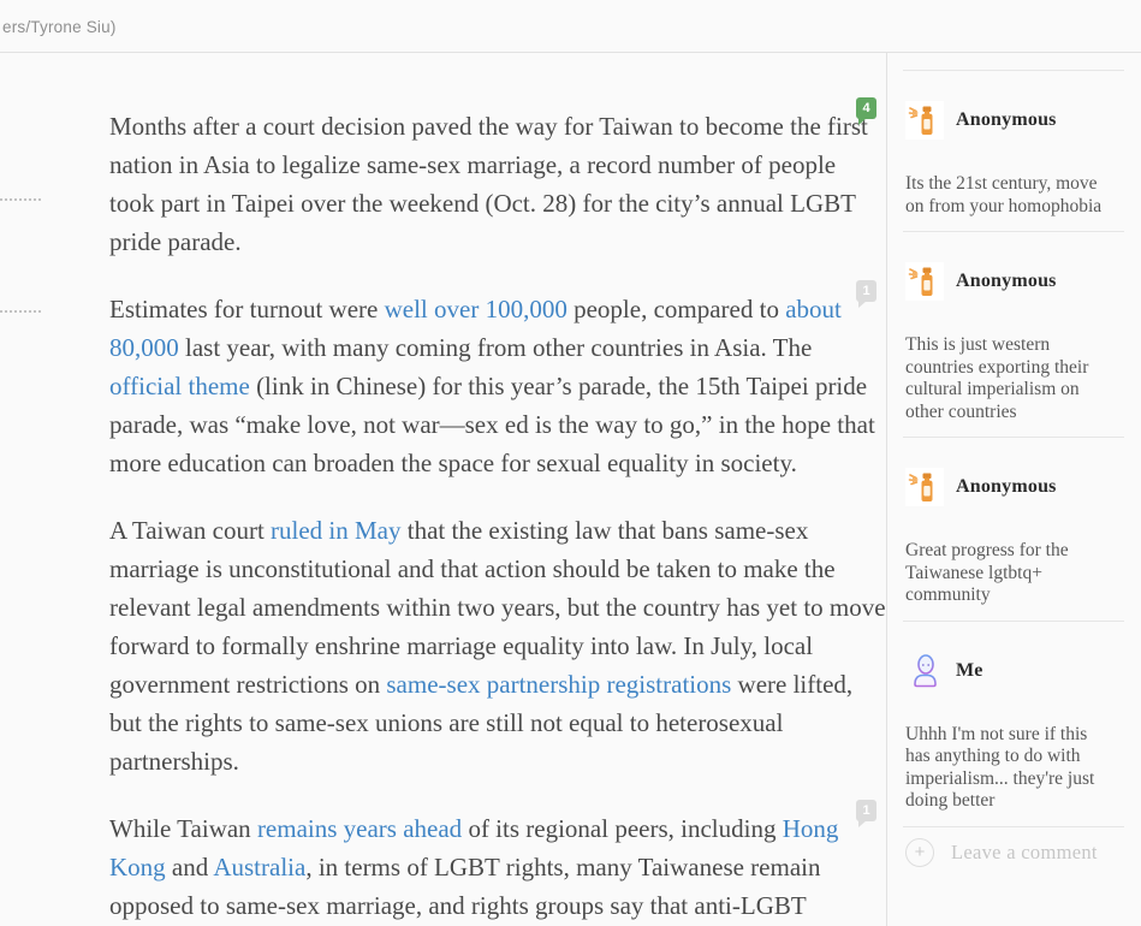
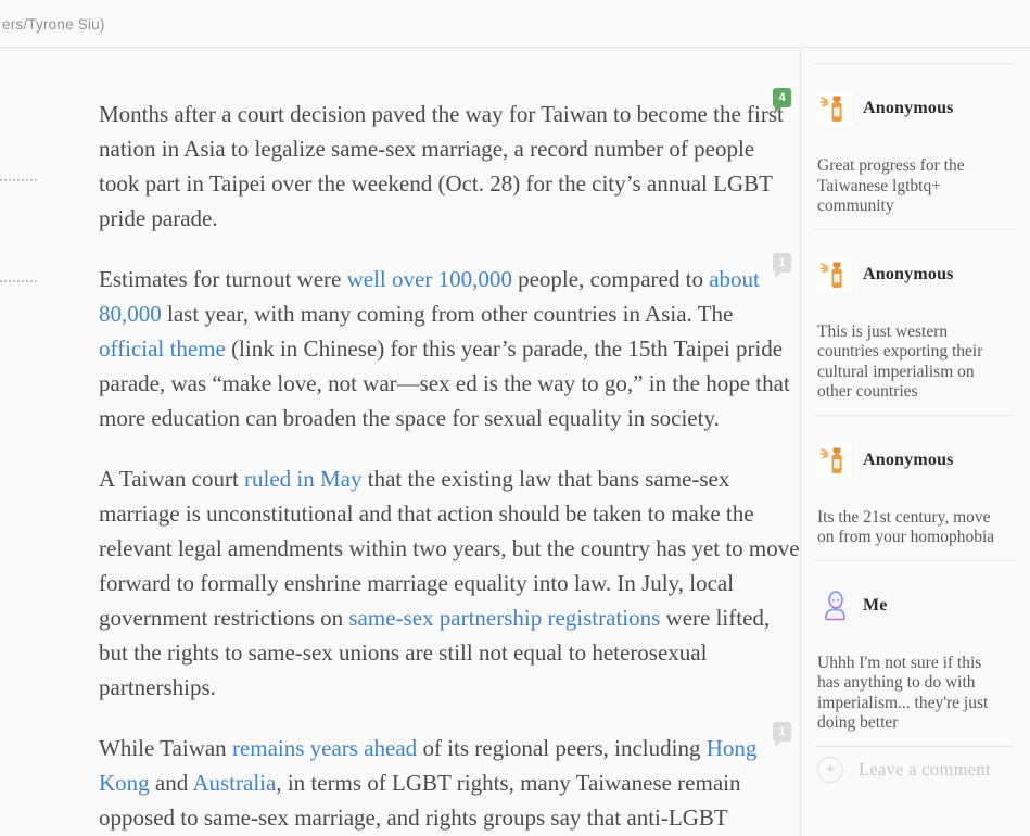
  ers/Tyrone Siu)
  4
  Months after a court decision paved the way for Taiwan to become the first nation in Asia to legalize same-sex marriage, a record number of people took part in Taipei over the weekend (Oct. 28) for the city’s annual LGBT pride parade.
  1
  Estimates for turnout were well over 100,000 people, compared to about 80,000 last year, with many coming from other countries in Asia. The official theme (link in Chinese) for this year’s parade, the 15th Taipei pride parade, was “make love, not war—sex ed is the way to go,” in the hope that more education can broaden the space for sexual equality in society.
  A Taiwan court ruled in May that the existing law that bans same-sex marriage is unconstitutional and that action should be taken to make the relevant legal amendments within two years, but the country has yet to move forward to formally enshrine marriage equality into law. In July, local government restrictions on same-sex partnership registrations were lifted, but the rights to same-sex unions are still not equal to heterosexual partnerships.
  1
  While Taiwan remains years ahead of its regional peers, including Hong Kong and Australia, in terms of LGBT rights, many Taiwanese remain opposed to same-sex marriage, and rights groups say that anti-LGBT
  Anonymous
- Its the 21st century, move on from your homophobia
+ Great progress for the Taiwanese lgtbtq+ community
  Anonymous
  This is just western countries exporting their cultural imperialism on other countries
  Anonymous
- Great progress for the Taiwanese lgtbtq+ community
+ Its the 21st century, move on from your homophobia
  Me
  Uhhh I'm not sure if this has anything to do with imperialism... they're just doing better
  +
  Leave a comment
